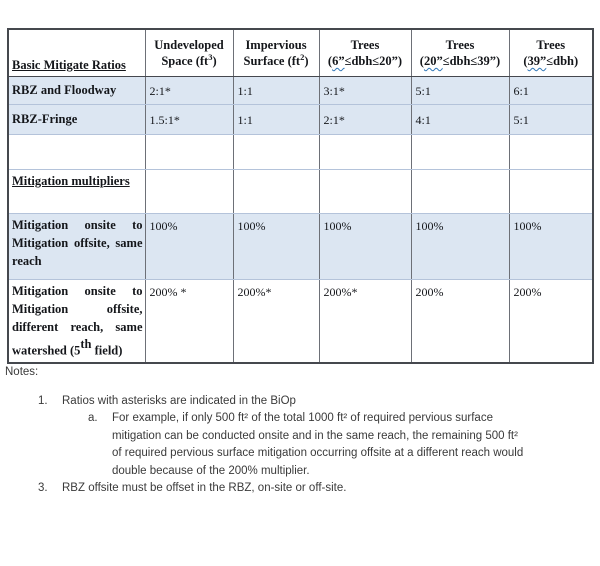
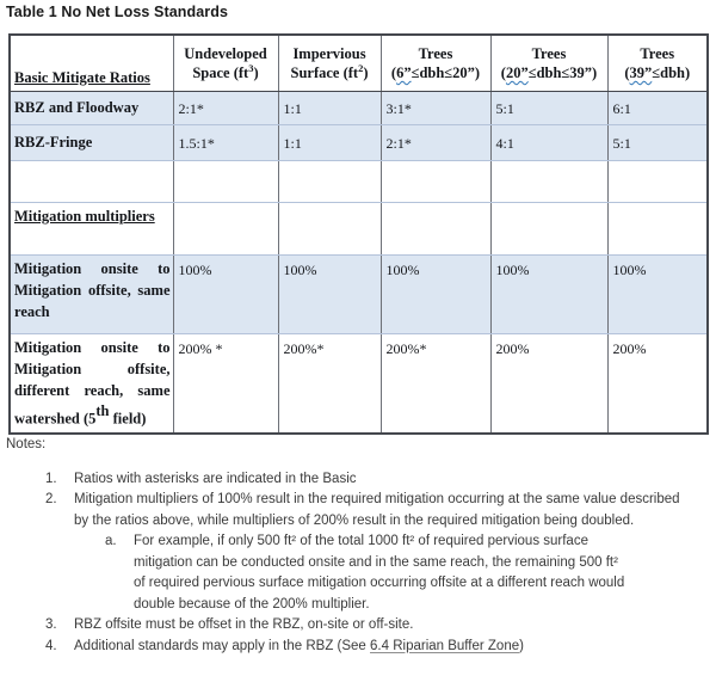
+ Table 1 No Net Loss Standards
  Basic Mitigate Ratios	Undeveloped Space (ft3)	Impervious Surface (ft2)	Trees (6”≤dbh≤20”)	Trees (20”≤dbh≤39”)	Trees (39”≤dbh)
  RBZ and Floodway	2:1*	1:1	3:1*	5:1	6:1
  RBZ-Fringe	1.5:1*	1:1	2:1*	4:1	5:1
  Mitigation multipliers
  Mitigation onsite to Mitigation offsite, same reach	100%	100%	100%	100%	100%
  Mitigation onsite to Mitigation offsite, different reach, same watershed (5th field)	200% *	200%*	200%*	200%	200%
  Notes:
  1.
- Ratios with asterisks are indicated in the BiOp
+ Ratios with asterisks are indicated in the Basic
+ 2.
+ Mitigation multipliers of 100% result in the required mitigation occurring at the same value described by the ratios above, while multipliers of 200% result in the required mitigation being doubled.
  a.
  For example, if only 500 ft² of the total 1000 ft² of required pervious surface mitigation can be conducted onsite and in the same reach, the remaining 500 ft² of required pervious surface mitigation occurring offsite at a different reach would double because of the 200% multiplier.
  3.
  RBZ offsite must be offset in the RBZ, on-site or off-site.
+ 4.
+ Additional standards may apply in the RBZ (See 6.4 Riparian Buffer Zone)
